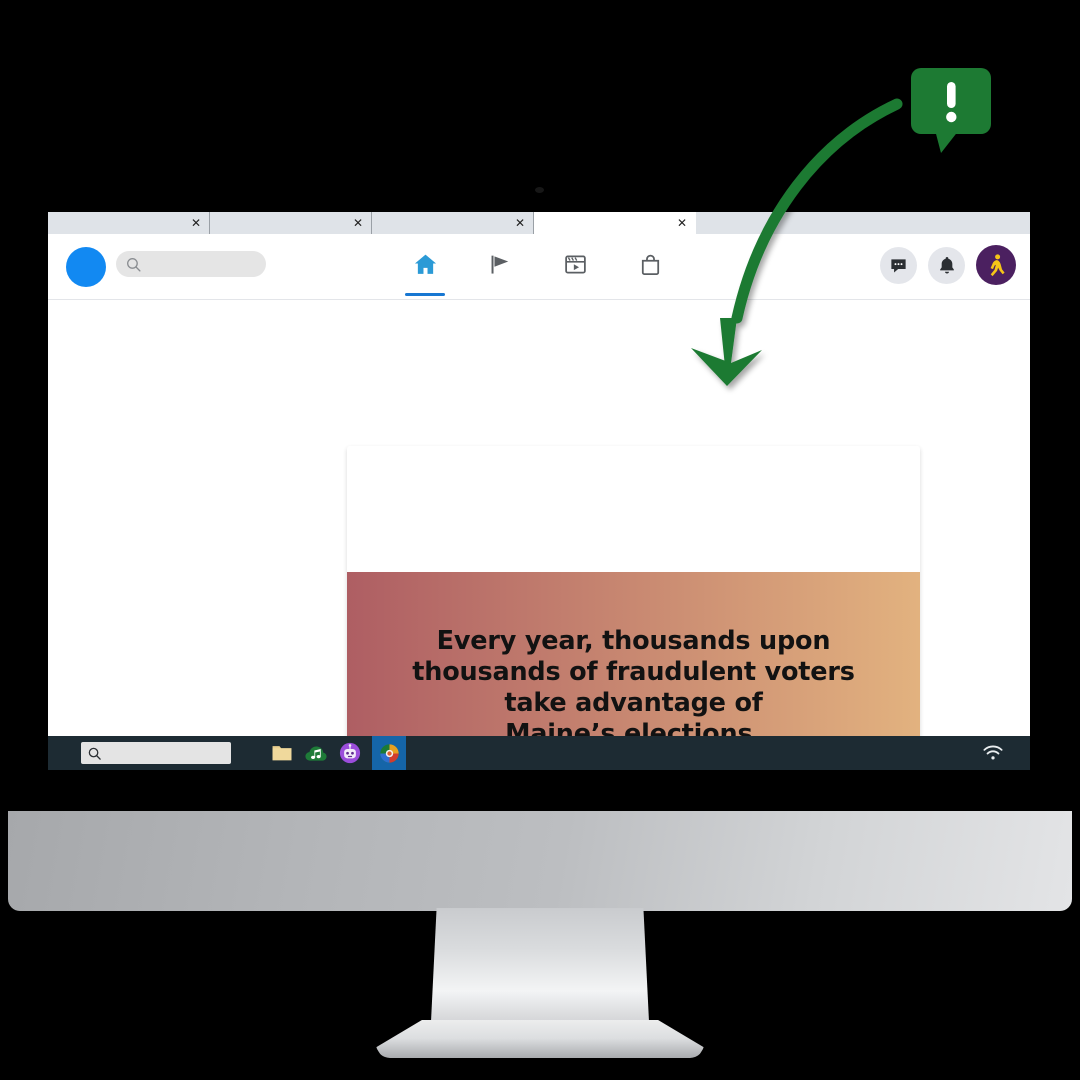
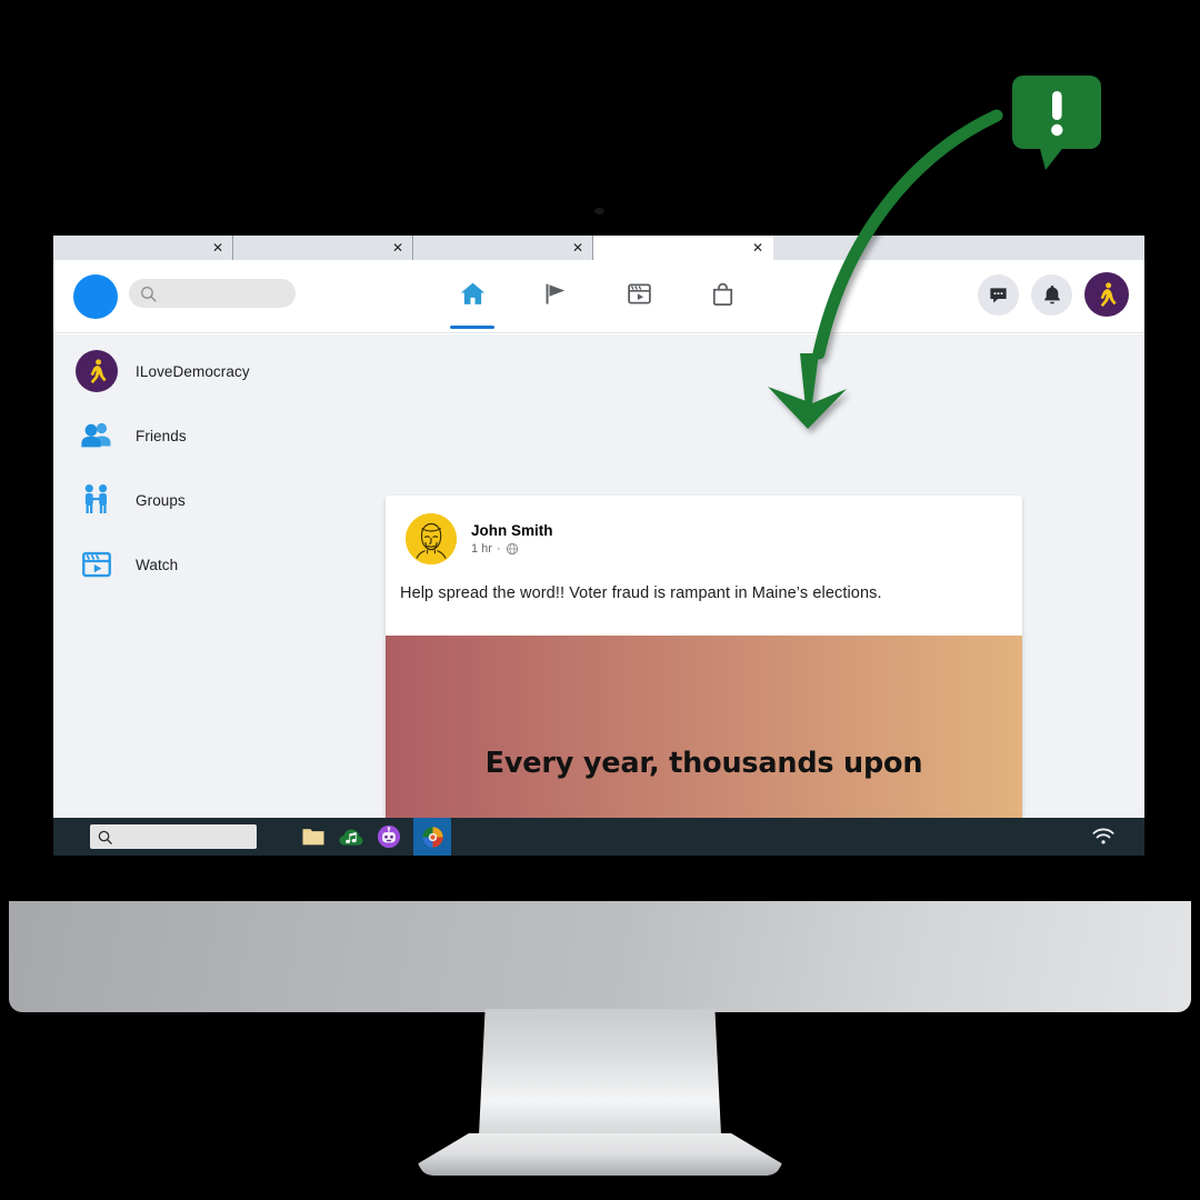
  ✕
  ✕
  ✕
  ✕
+ ILoveDemocracy
+ Friends
+ Groups
+ Watch
+ John Smith
+ 1 hr
+ ·
+ Help spread the word!! Voter fraud is rampant in Maine’s elections.
  Every year, thousands upon
- thousands of fraudulent voters
- take advantage of
- Maine’s elections.
